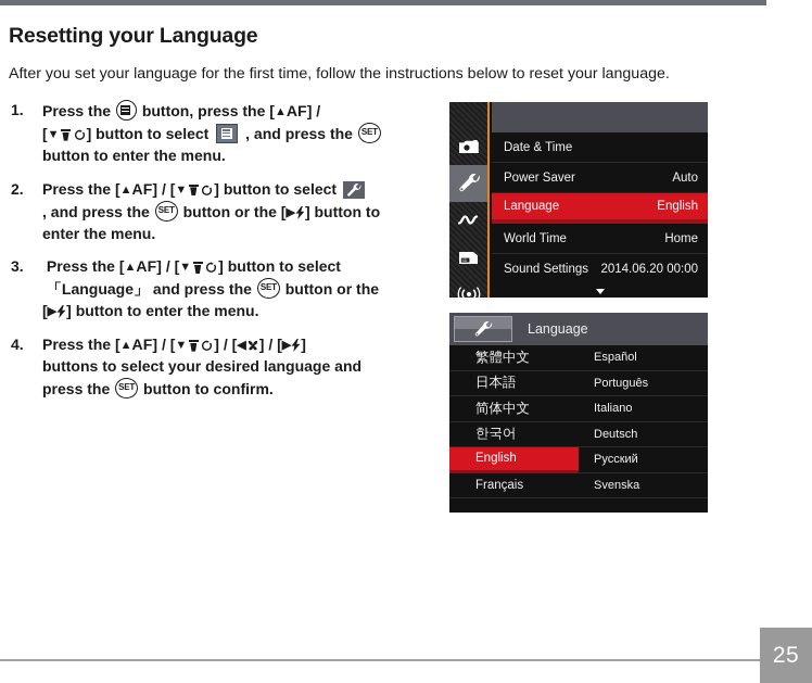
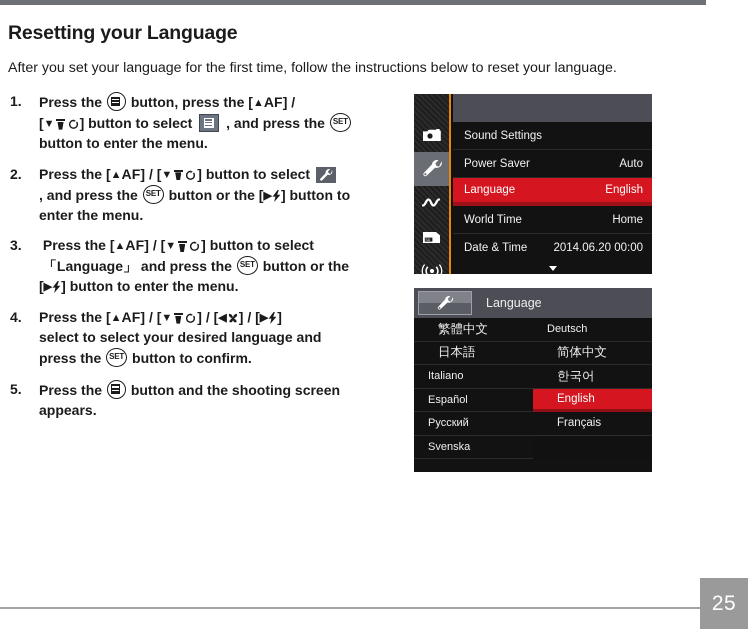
  25
  Resetting your Language
  After you set your language for the first time, follow the instructions below to reset your language.
  1.
  Press the button, press the [▲AF] /
  [▼ ] button to select , and press the
  SET
  button to enter the menu.
  2.
  Press the [▲AF] / [▼ ] button to select
  , and press the
  SET
  button or the [▶ ] button to
  enter the menu.
  3.
  Press the [▲AF] / [▼ ] button to select
  「Language」 and press the
  SET
  button or the
  [▶ ] button to enter the menu.
  4.
  Press the [▲AF] / [▼ ] / [◀ ] / [▶ ]
- buttons to select your desired language and
+ select to select your desired language and
  press the
  SET
  button to confirm.
+ 5.
+ Press the button and the shooting screen
+ appears.
- Date & Time
+ Sound Settings
  Power Saver
  Auto
  Language
  English
  World Time
  Home
- Sound Settings
+ Date & Time
  2014.06.20 00:00
  Language
  繁體中文
- Español
+ Deutsch
  日本語
- Português
  简体中文
  Italiano
  한국어
- Deutsch
+ Español
  English
  Русский
  Français
  Svenska
